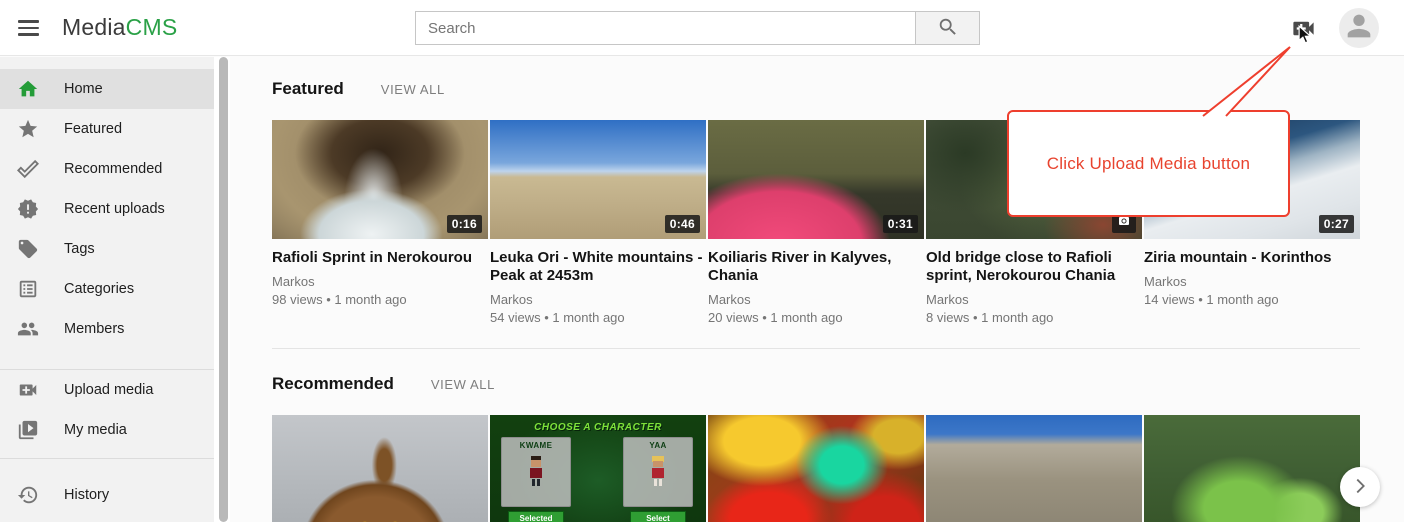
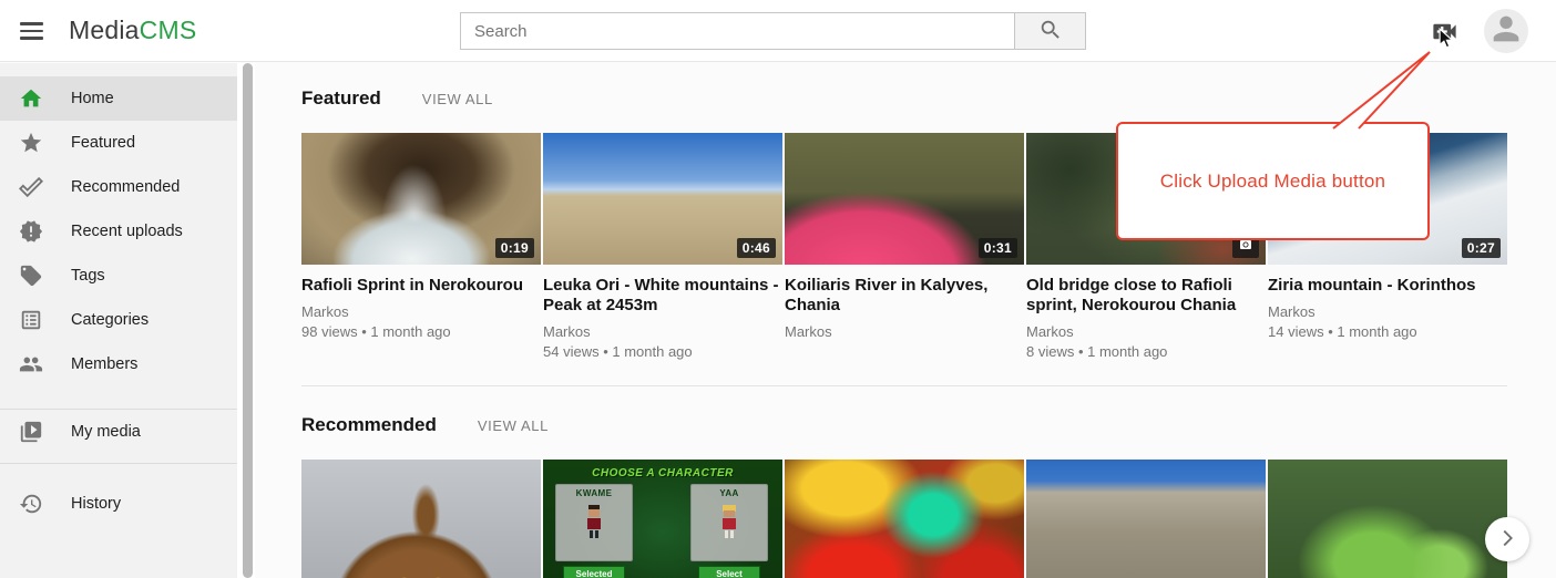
  MediaCMS
  Search
  Home
  Featured
  Recommended
  Recent uploads
  Tags
  Categories
  Members
- Upload media
  My media
  History
  Featured
  VIEW ALL
- 0:16
+ 0:19
  Rafioli Sprint in Nerokourou
  Markos
  98 views • 1 month ago
  0:46
  Leuka Ori - White mountains - Peak at 2453m
  Markos
  54 views • 1 month ago
  0:31
  Koiliaris River in Kalyves, Chania
  Markos
- 20 views • 1 month ago
  Old bridge close to Rafioli sprint, Nerokourou Chania
  Markos
  8 views • 1 month ago
  0:27
  Ziria mountain - Korinthos
  Markos
  14 views • 1 month ago
  Recommended
  VIEW ALL
  CHOOSE A CHARACTER
  KWAME
  YAA
  Selected
  Select
  Click Upload Media button
